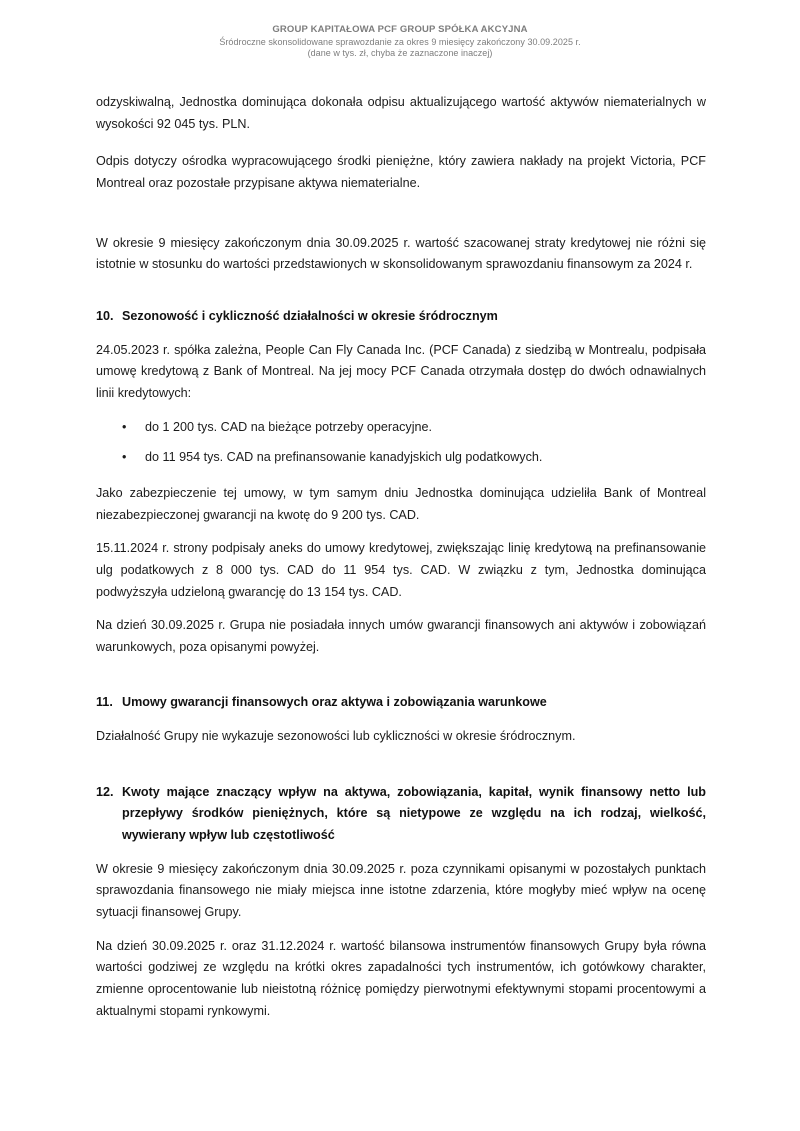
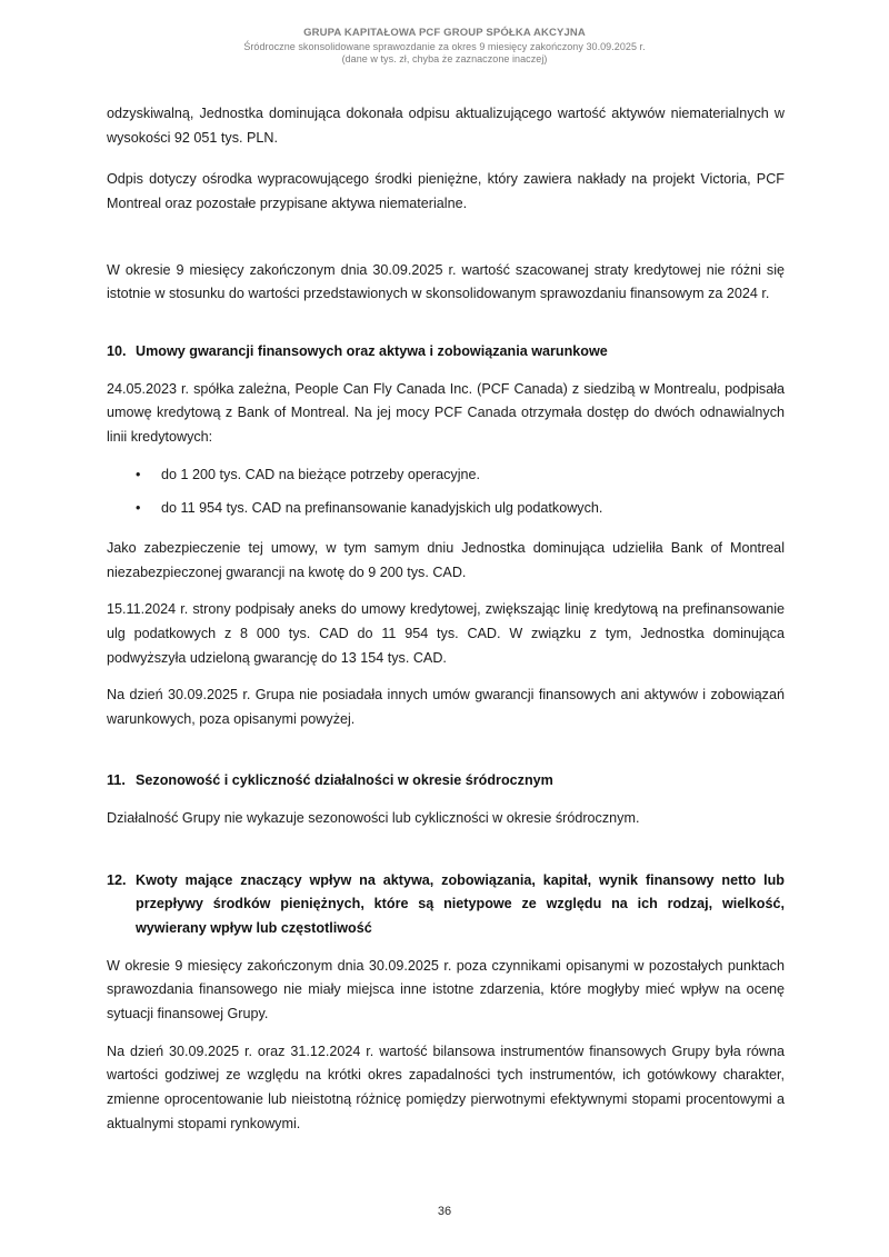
- GROUP KAPITAŁOWA PCF GROUP SPÓŁKA AKCYJNA
+ GRUPA KAPITAŁOWA PCF GROUP SPÓŁKA AKCYJNA
  Śródroczne skonsolidowane sprawozdanie za okres 9 miesięcy zakończony 30.09.2025 r.
  (dane w tys. zł, chyba że zaznaczone inaczej)
- odzyskiwalną, Jednostka dominująca dokonała odpisu aktualizującego wartość aktywów niematerialnych w wysokości 92 045 tys. PLN.
+ odzyskiwalną, Jednostka dominująca dokonała odpisu aktualizującego wartość aktywów niematerialnych w wysokości 92 051 tys. PLN.
  Odpis dotyczy ośrodka wypracowującego środki pieniężne, który zawiera nakłady na projekt Victoria, PCF Montreal oraz pozostałe przypisane aktywa niematerialne.
  W okresie 9 miesięcy zakończonym dnia 30.09.2025 r. wartość szacowanej straty kredytowej nie różni się istotnie w stosunku do wartości przedstawionych w skonsolidowanym sprawozdaniu finansowym za 2024 r.
  10.
- Sezonowość i cykliczność działalności w okresie śródrocznym
+ Umowy gwarancji finansowych oraz aktywa i zobowiązania warunkowe
  24.05.2023 r. spółka zależna, People Can Fly Canada Inc. (PCF Canada) z siedzibą w Montrealu, podpisała umowę kredytową z Bank of Montreal. Na jej mocy PCF Canada otrzymała dostęp do dwóch odnawialnych linii kredytowych:
  •
  do 1 200 tys. CAD na bieżące potrzeby operacyjne.
  •
  do 11 954 tys. CAD na prefinansowanie kanadyjskich ulg podatkowych.
  Jako zabezpieczenie tej umowy, w tym samym dniu Jednostka dominująca udzieliła Bank of Montreal niezabezpieczonej gwarancji na kwotę do 9 200 tys. CAD.
  15.11.2024 r. strony podpisały aneks do umowy kredytowej, zwiększając linię kredytową na prefinansowanie ulg podatkowych z 8 000 tys. CAD do 11 954 tys. CAD. W związku z tym, Jednostka dominująca podwyższyła udzieloną gwarancję do 13 154 tys. CAD.
  Na dzień 30.09.2025 r. Grupa nie posiadała innych umów gwarancji finansowych ani aktywów i zobowiązań warunkowych, poza opisanymi powyżej.
  11.
- Umowy gwarancji finansowych oraz aktywa i zobowiązania warunkowe
+ Sezonowość i cykliczność działalności w okresie śródrocznym
  Działalność Grupy nie wykazuje sezonowości lub cykliczności w okresie śródrocznym.
  12.
  Kwoty mające znaczący wpływ na aktywa, zobowiązania, kapitał, wynik finansowy netto lub przepływy środków pieniężnych, które są nietypowe ze względu na ich rodzaj, wielkość, wywierany wpływ lub częstotliwość
  W okresie 9 miesięcy zakończonym dnia 30.09.2025 r. poza czynnikami opisanymi w pozostałych punktach sprawozdania finansowego nie miały miejsca inne istotne zdarzenia, które mogłyby mieć wpływ na ocenę sytuacji finansowej Grupy.
  Na dzień 30.09.2025 r. oraz 31.12.2024 r. wartość bilansowa instrumentów finansowych Grupy była równa wartości godziwej ze względu na krótki okres zapadalności tych instrumentów, ich gotówkowy charakter, zmienne oprocentowanie lub nieistotną różnicę pomiędzy pierwotnymi efektywnymi stopami procentowymi a aktualnymi stopami rynkowymi.
+ 36
